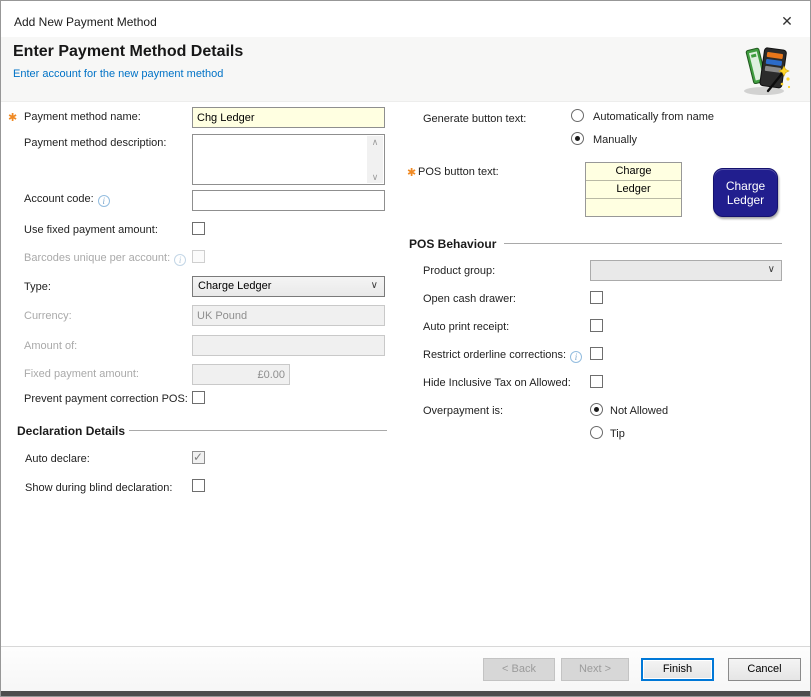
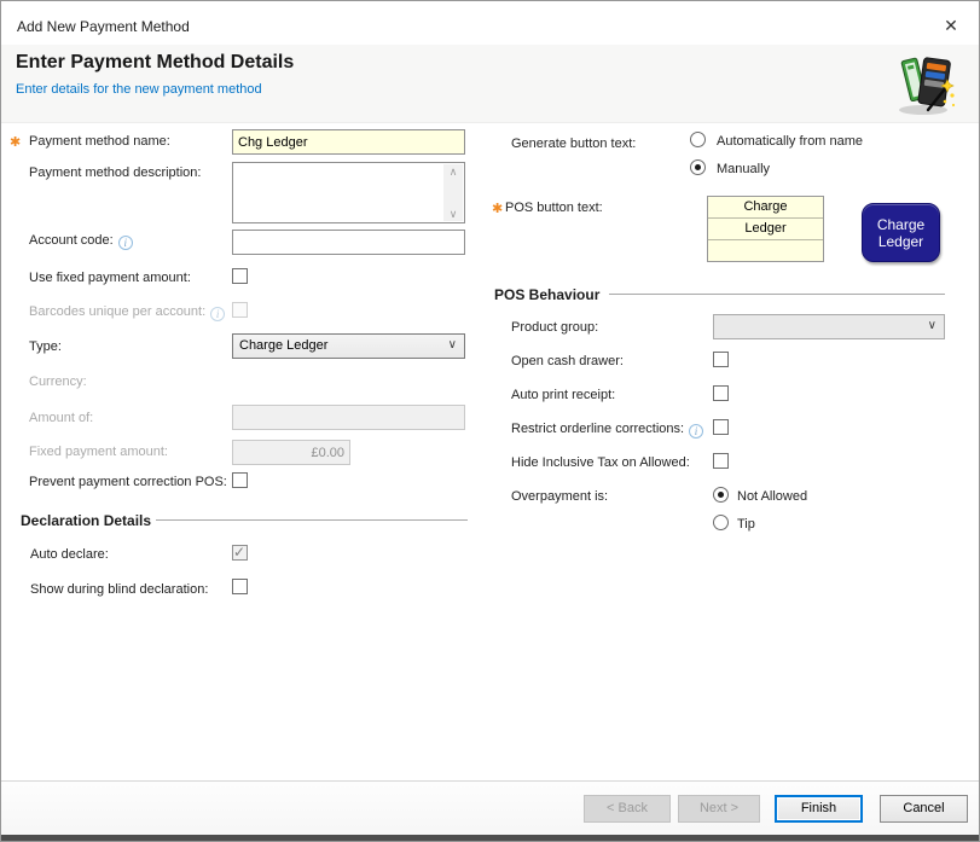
  Add New Payment Method
  ✕
  Enter Payment Method Details
- Enter account for the new payment method
+ Enter details for the new payment method
  ✱
  Payment method name:
  Chg Ledger
  Payment method description:
  ∧
  ∨
  Account code: i
  Use fixed payment amount:
  Barcodes unique per account: i
  Type:
  Charge Ledger
  ∨
  Currency:
- UK Pound
  Amount of:
  Fixed payment amount:
  £0.00
  Prevent payment correction POS:
  Declaration Details
  Auto declare:
  ✓
  Show during blind declaration:
  Generate button text:
  Automatically from name
  Manually
  ✱
  POS button text:
  Charge
  Ledger
  Charge
  Ledger
  POS Behaviour
  Product group:
  ∨
  Open cash drawer:
  Auto print receipt:
  Restrict orderline corrections: i
  Hide Inclusive Tax on Allowed:
  Overpayment is:
  Not Allowed
  Tip
  < Back
  Next >
  Finish
  Cancel
